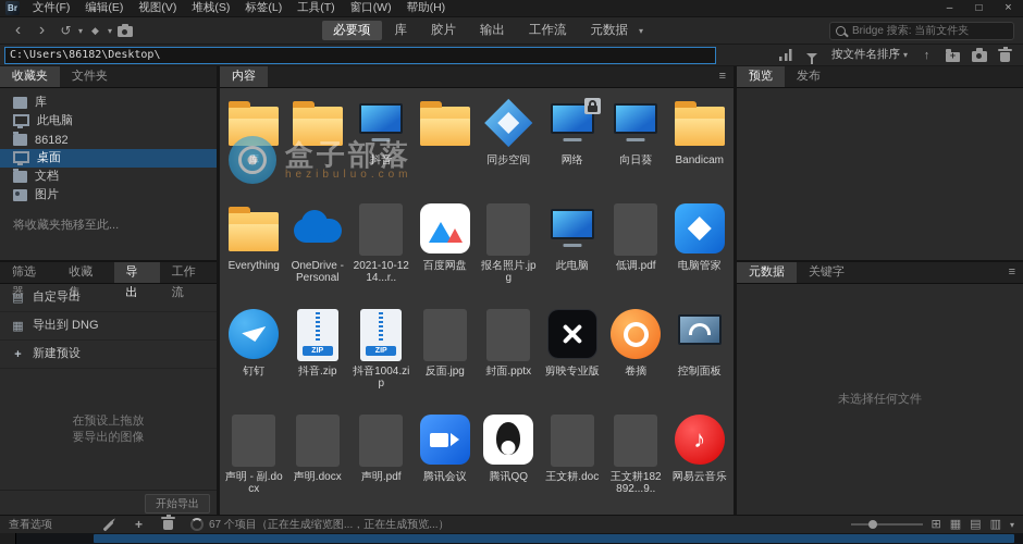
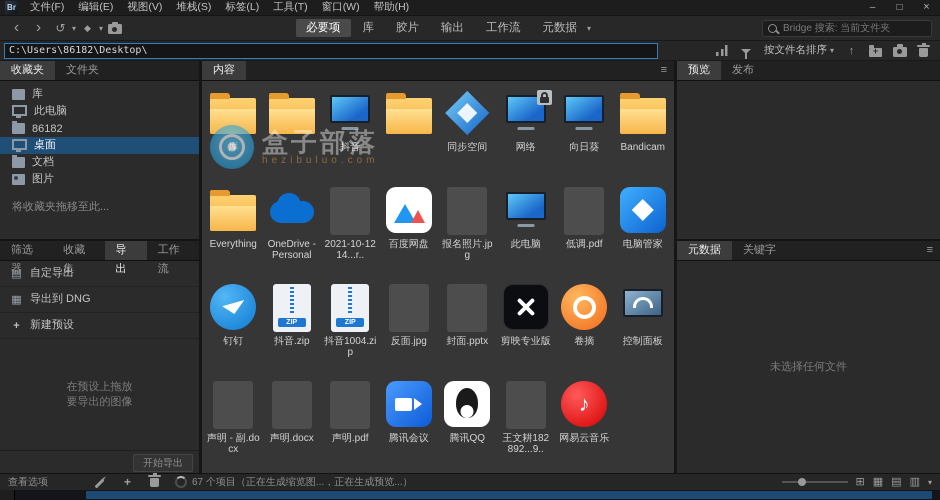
  文件(F)
  编辑(E)
  视图(V)
  堆栈(S)
  标签(L)
  工具(T)
  窗口(W)
  帮助(H)
  必要项
  库
  胶片
  输出
  工作流
  元数据
  Bridge 搜索: 当前文件夹
  C:\Users\86182\Desktop\
  按文件名排序
  收藏夹
  文件夹
  库
  此电脑
  86182
  桌面
  文档
  图片
  将收藏夹拖移至此...
  筛选器
  收藏集
  导出
  工作流
  自定导出
  导出到 DNG
  新建预设
  在预设上拖放
  要导出的图像
  开始导出
  内容
  库
  抖音
  同步空间
  网络
  向日葵
  Bandicam
  Everything
  OneDrive - Personal
  2021-10-12 14...r..
  百度网盘
  报名照片.jpg
  此电脑
  低调.pdf
  电脑管家
  钉钉
  抖音.zip
  抖音1004.zip
  反面.jpg
  封面.pptx
  剪映专业版
  卷摘
  控制面板
  声明 - 副.docx
  声明.docx
  声明.pdf
  腾讯会议
  腾讯QQ
- 王文耕.doc
  王文耕182 892...9..
  网易云音乐
  盒子部落
  hezibuluo.com
  预览
  发布
  元数据
  关键字
  未选择任何文件
  查看选项
  67 个项目（正在生成缩览图...，正在生成预览...）
